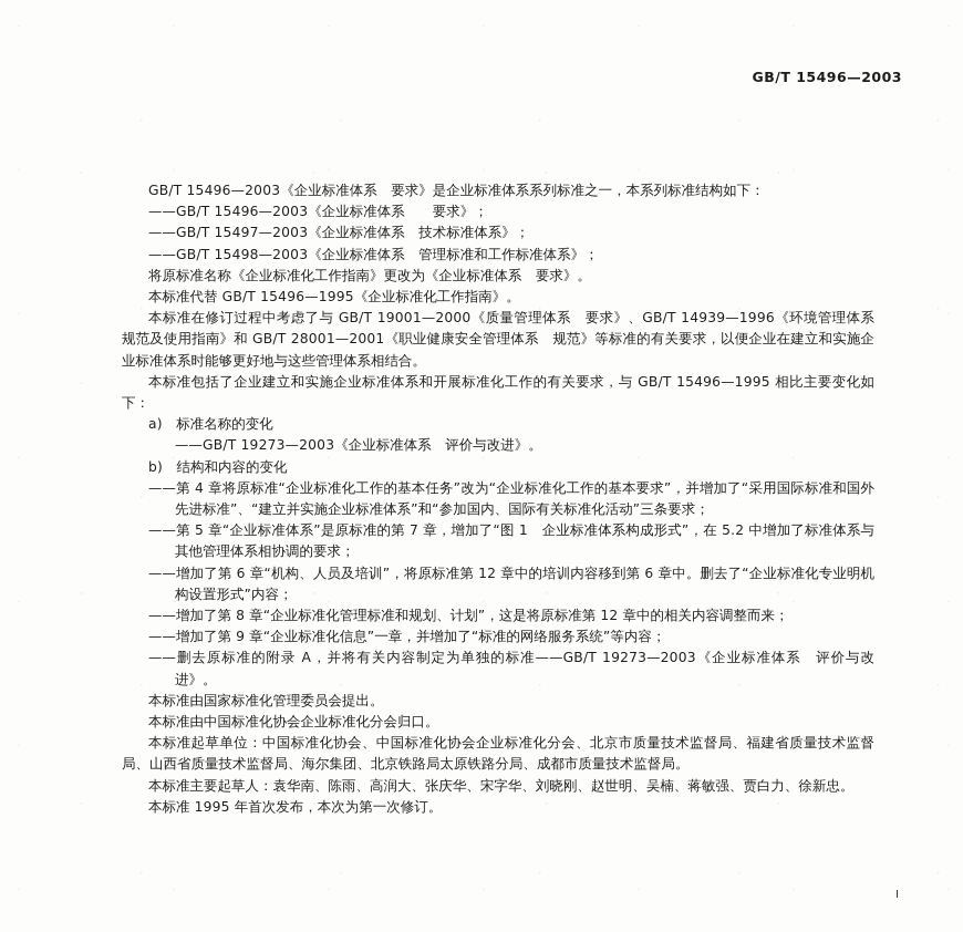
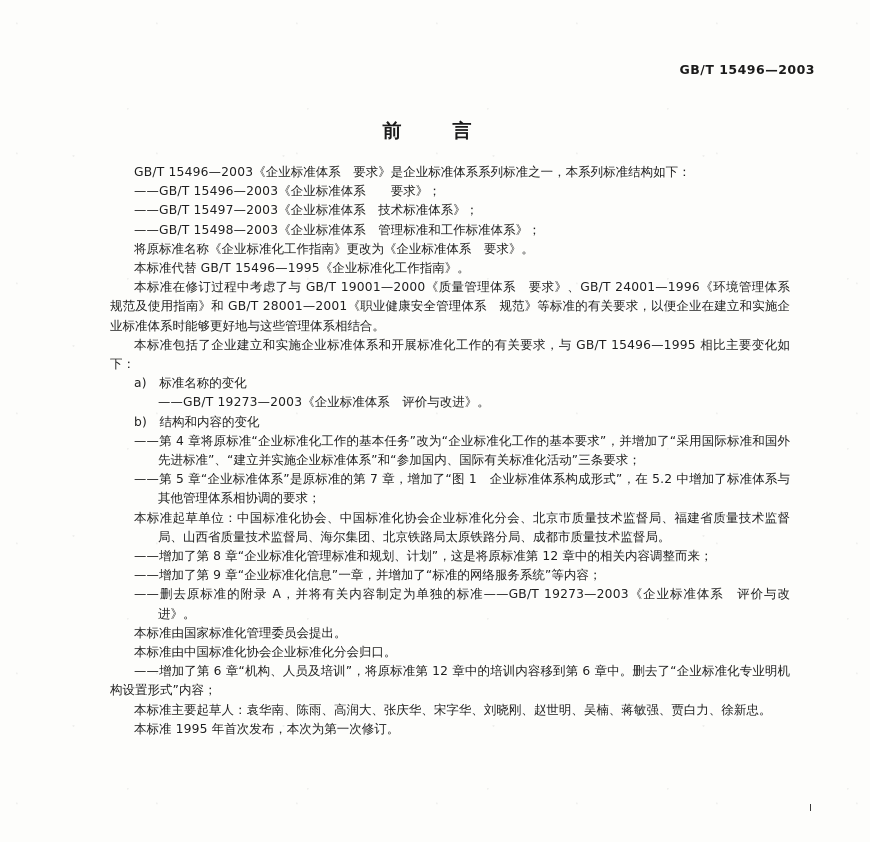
  GB/T 15496—2003
+ 前 言
  GB/T 15496—2003《企业标准体系 要求》是企业标准体系系列标准之一，本系列标准结构如下：
  ——GB/T 15496—2003《企业标准体系 要求》；
  ——GB/T 15497—2003《企业标准体系 技术标准体系》；
  ——GB/T 15498—2003《企业标准体系 管理标准和工作标准体系》；
  将原标准名称《企业标准化工作指南》更改为《企业标准体系 要求》。
  本标准代替 GB/T 15496—1995《企业标准化工作指南》。
- 本标准在修订过程中考虑了与 GB/T 19001—2000《质量管理体系 要求》、GB/T 14939—1996《环境管理体系 规范及使用指南》和 GB/T 28001—2001《职业健康安全管理体系 规范》等标准的有关要求，以便企业在建立和实施企业标准体系时能够更好地与这些管理体系相结合。
+ 本标准在修订过程中考虑了与 GB/T 19001—2000《质量管理体系 要求》、GB/T 24001—1996《环境管理体系 规范及使用指南》和 GB/T 28001—2001《职业健康安全管理体系 规范》等标准的有关要求，以便企业在建立和实施企业标准体系时能够更好地与这些管理体系相结合。
  本标准包括了企业建立和实施企业标准体系和开展标准化工作的有关要求，与 GB/T 15496—1995 相比主要变化如下：
  a) 标准名称的变化
  ——GB/T 19273—2003《企业标准体系 评价与改进》。
  b) 结构和内容的变化
  ——第 4 章将原标准“企业标准化工作的基本任务”改为“企业标准化工作的基本要求”，并增加了“采用国际标准和国外先进标准”、“建立并实施企业标准体系”和“参加国内、国际有关标准化活动”三条要求；
  ——第 5 章“企业标准体系”是原标准的第 7 章，增加了“图 1 企业标准体系构成形式”，在 5.2 中增加了标准体系与其他管理体系相协调的要求；
- ——增加了第 6 章“机构、人员及培训”，将原标准第 12 章中的培训内容移到第 6 章中。删去了“企业标准化专业明机构设置形式”内容；
+ 本标准起草单位：中国标准化协会、中国标准化协会企业标准化分会、北京市质量技术监督局、福建省质量技术监督局、山西省质量技术监督局、海尔集团、北京铁路局太原铁路分局、成都市质量技术监督局。
  ——增加了第 8 章“企业标准化管理标准和规划、计划”，这是将原标准第 12 章中的相关内容调整而来；
  ——增加了第 9 章“企业标准化信息”一章，并增加了“标准的网络服务系统”等内容；
  ——删去原标准的附录 A，并将有关内容制定为单独的标准——GB/T 19273—2003《企业标准体系 评价与改进》。
  本标准由国家标准化管理委员会提出。
  本标准由中国标准化协会企业标准化分会归口。
- 本标准起草单位：中国标准化协会、中国标准化协会企业标准化分会、北京市质量技术监督局、福建省质量技术监督局、山西省质量技术监督局、海尔集团、北京铁路局太原铁路分局、成都市质量技术监督局。
+ ——增加了第 6 章“机构、人员及培训”，将原标准第 12 章中的培训内容移到第 6 章中。删去了“企业标准化专业明机构设置形式”内容；
  本标准主要起草人：袁华南、陈雨、高润大、张庆华、宋字华、刘晓刚、赵世明、吴楠、蒋敏强、贾白力、徐新忠。
  本标准 1995 年首次发布，本次为第一次修订。
  I
